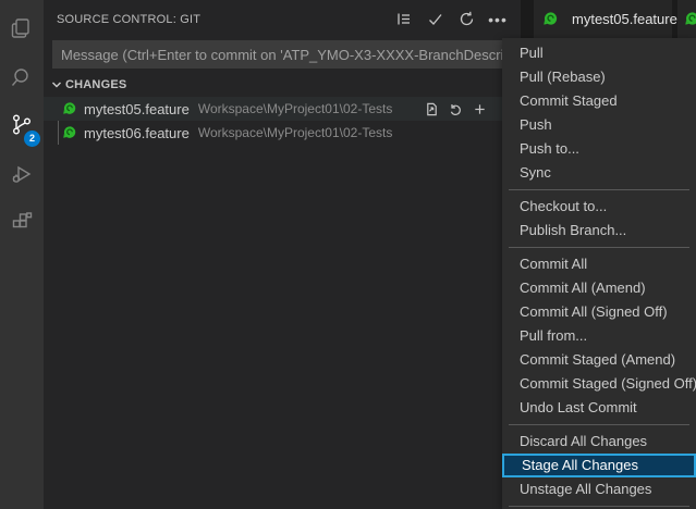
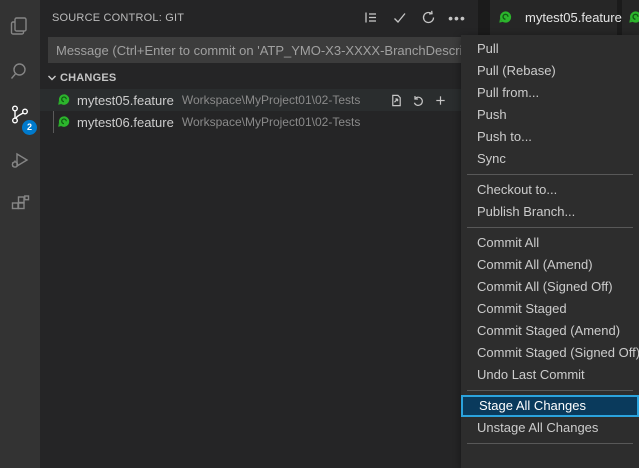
  2
  SOURCE CONTROL: GIT
  •••
  Message (Ctrl+Enter to commit on 'ATP_YMO-X3-XXXX-BranchDescr
  CHANGES
  mytest05.feature
  Workspace\MyProject01\02-Tests
  mytest06.feature
  Workspace\MyProject01\02-Tests
  mytest05.feature
  Pull
  Pull (Rebase)
- Commit Staged
+ Pull from...
  Push
  Push to...
  Sync
  Checkout to...
  Publish Branch...
  Commit All
  Commit All (Amend)
  Commit All (Signed Off)
- Pull from...
+ Commit Staged
  Commit Staged (Amend)
  Commit Staged (Signed Off)
  Undo Last Commit
- Discard All Changes
  Stage All Changes
  Unstage All Changes
